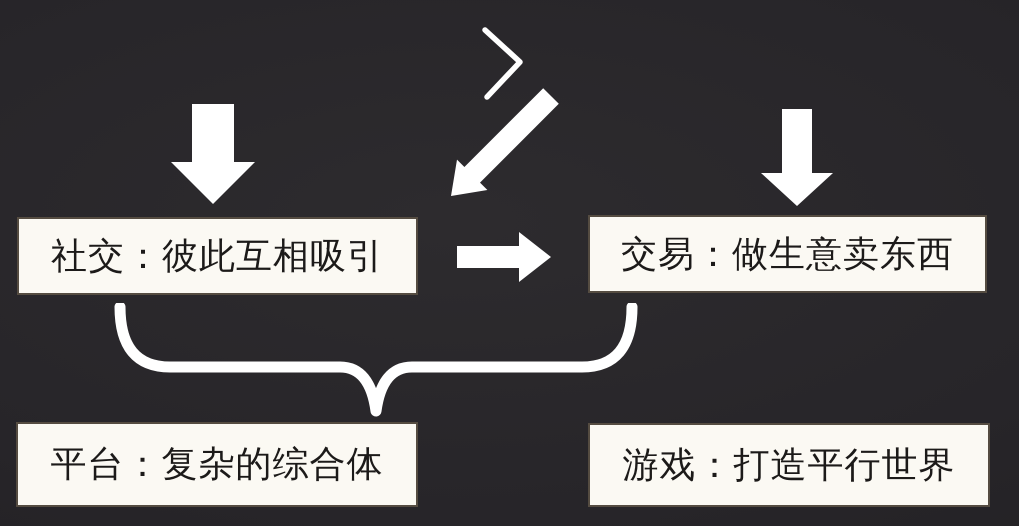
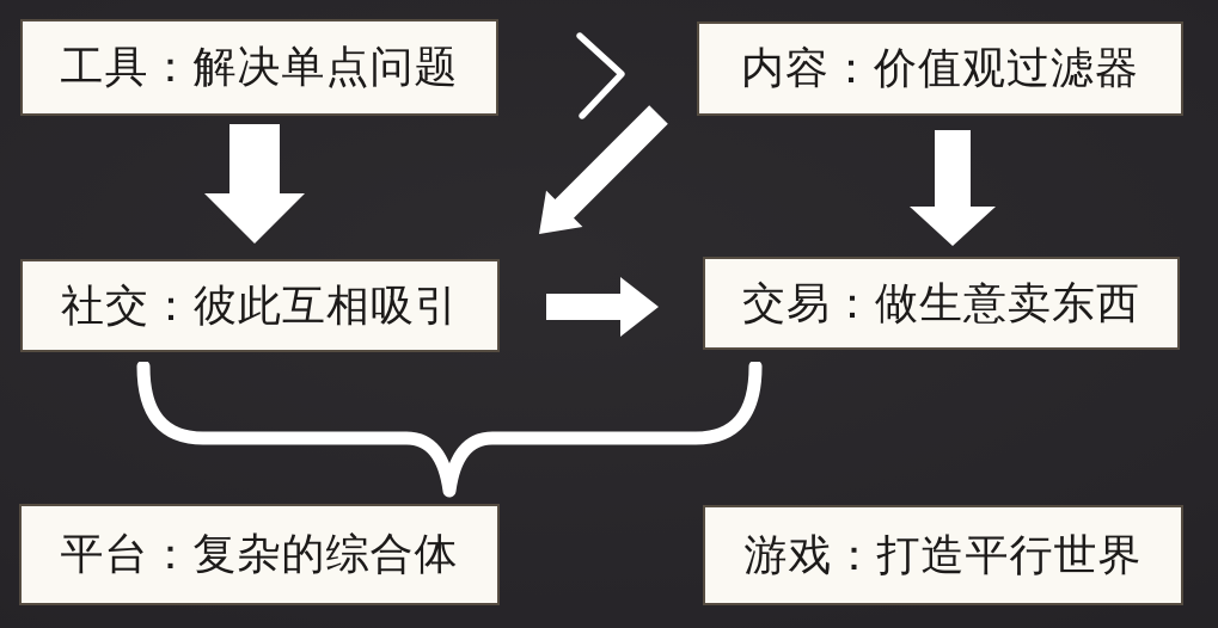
+ 工具：解决单点问题
+ 内容：价值观过滤器
  社交：彼此互相吸引
  交易：做生意卖东西
  平台：复杂的综合体
  游戏：打造平行世界
